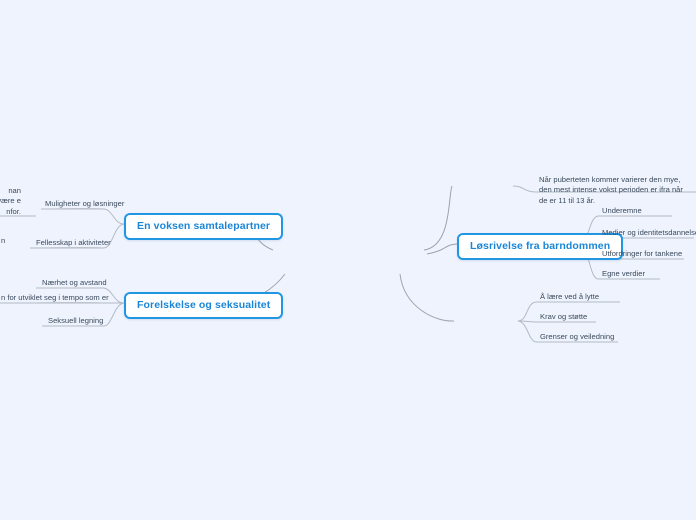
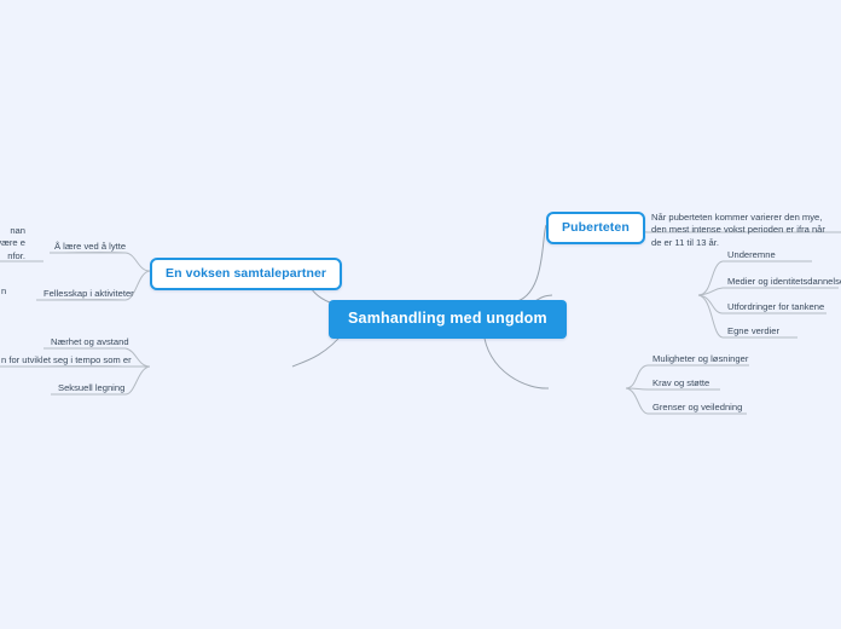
+ Samhandling med ungdom
+ Puberteten
  Når puberteten kommer varierer den mye, den mest intense vokst perioden er ifra når de er 11 til 13 år.
- Løsrivelse fra barndommen
  Underemne
  Medier og identitetsdannels
  Utfordringer for tankene
  Egne verdier
- Å lære ved å lytte
+ Muligheter og løsninger
  Krav og støtte
  Grenser og veiledning
  En voksen samtalepartner
- Muligheter og løsninger
+ Å lære ved å lytte
  nan ære e nfor.
  Fellesskap i aktiviteter
  n
- Forelskelse og seksualitet
  Nærhet og avstand
  n for utviklet seg i tempo som er
  Seksuell legning
